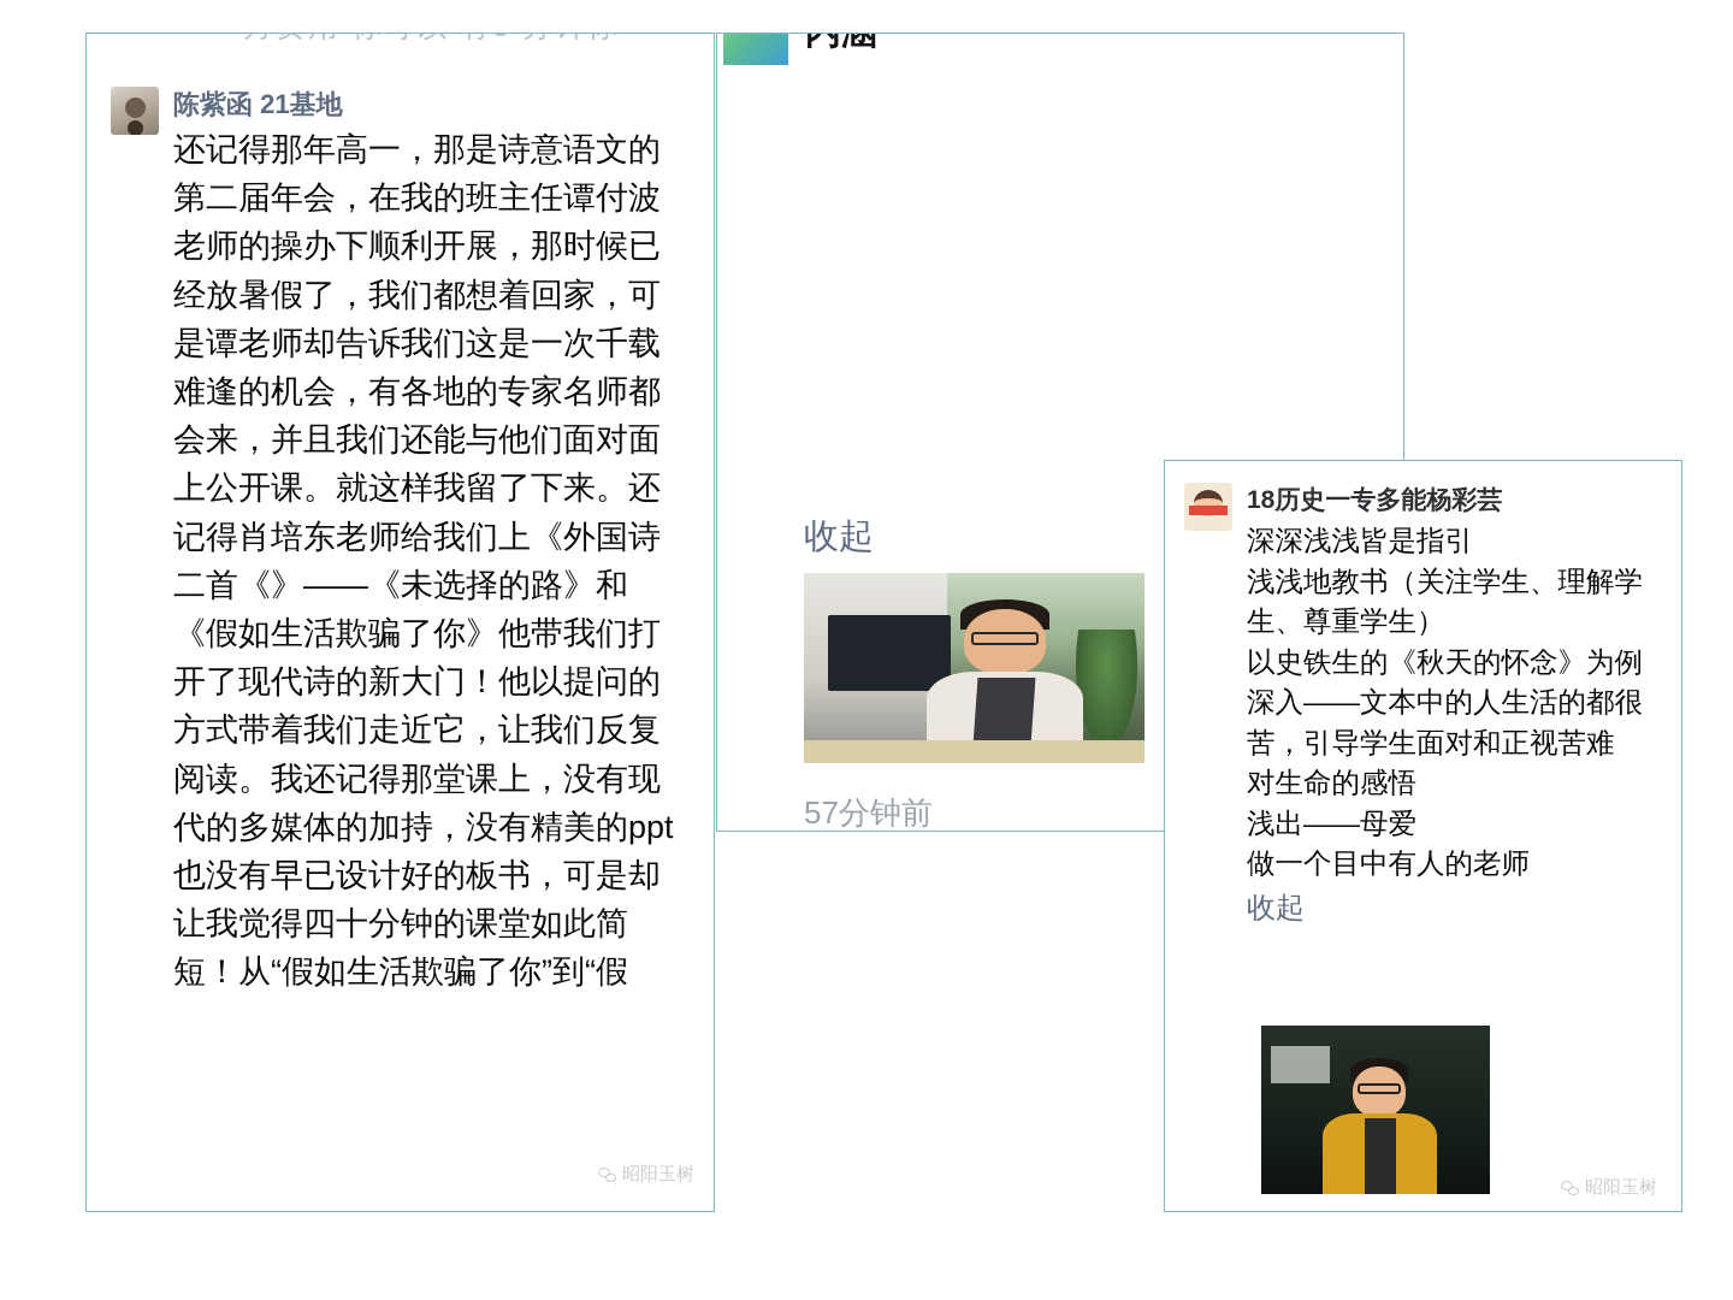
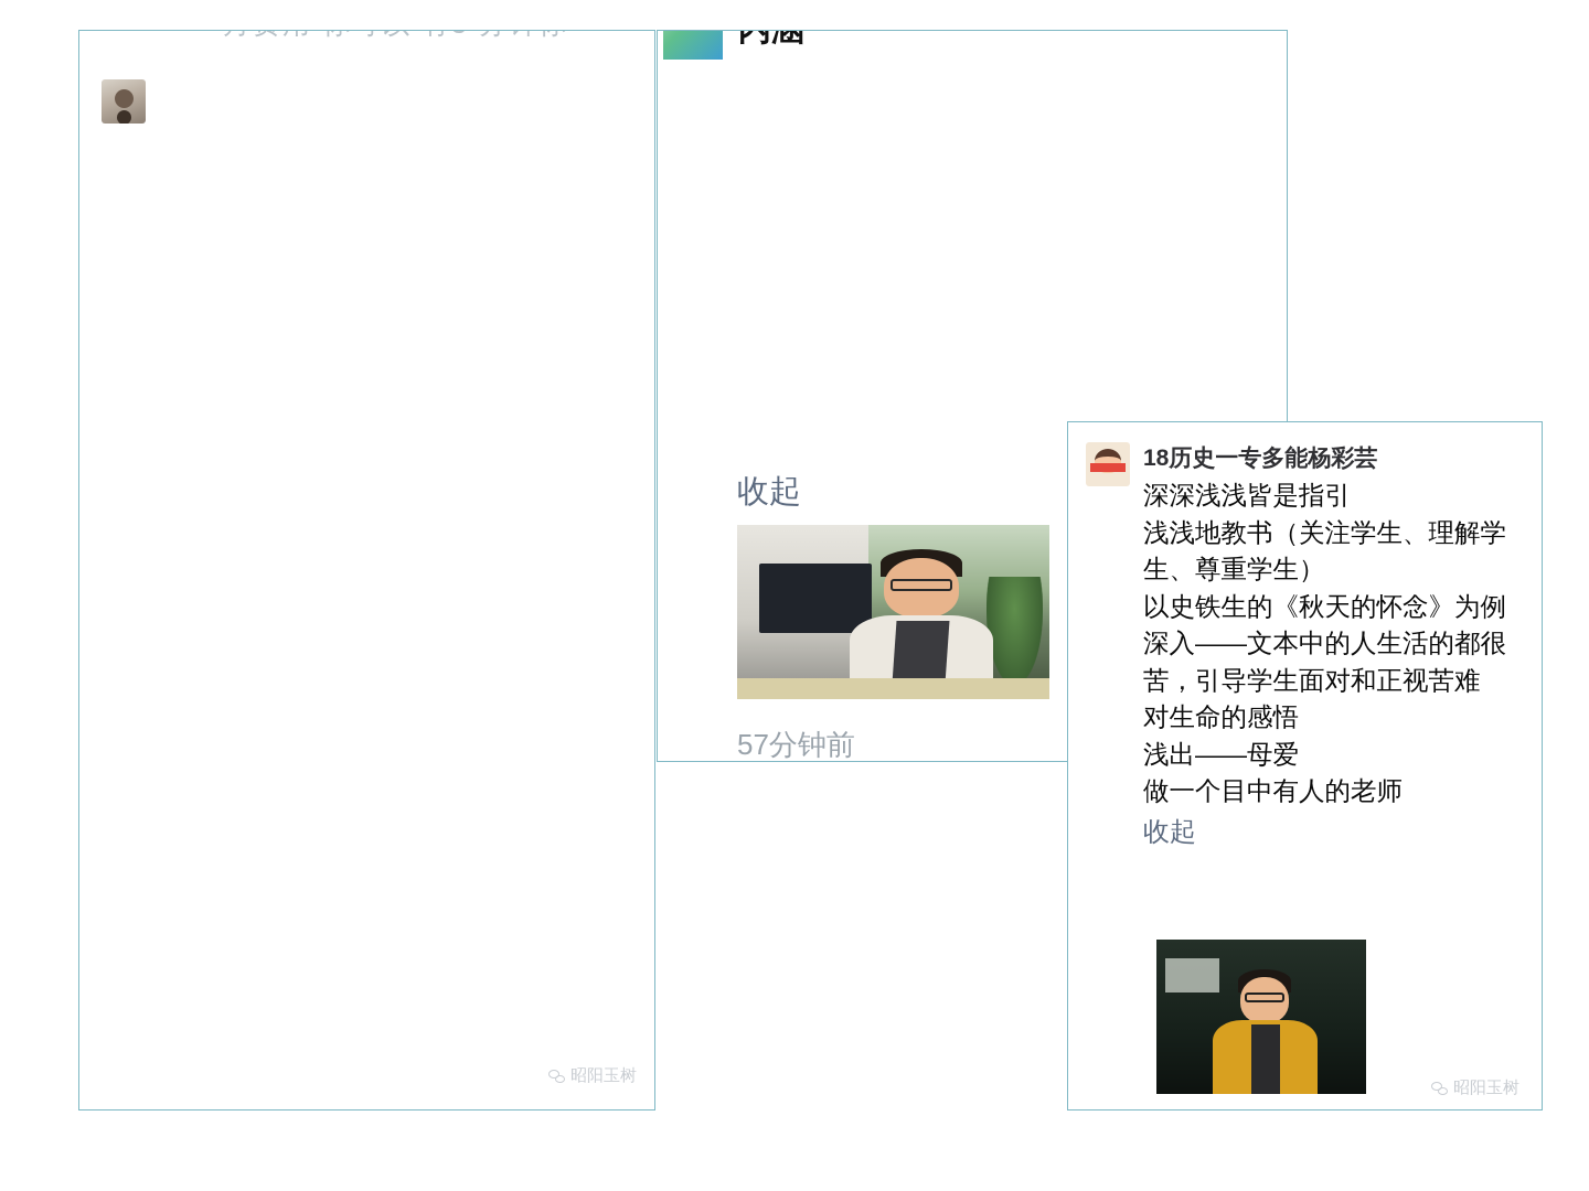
- 陈紫函 21基地
- 还记得那年高一，那是诗意语文的第二届年会，在我的班主任谭付波老师的操办下顺利开展，那时候已经放暑假了，我们都想着回家，可是谭老师却告诉我们这是一次千载难逢的机会，有各地的专家名师都会来，并且我们还能与他们面对面上公开课。就这样我留了下来。还记得肖培东老师给我们上《外国诗二首《》——《未选择的路》和《假如生活欺骗了你》他带我们打开了现代诗的新大门！他以提问的方式带着我们走近它，让我们反复阅读。我还记得那堂课上，没有现代的多媒体的加持，没有精美的ppt也没有早已设计好的板书，可是却让我觉得四十分钟的课堂如此简短！从“假如生活欺骗了你”到“假
  昭阳玉树
  收起
  57分钟前
  18历史一专多能杨彩芸
  深深浅浅皆是指引
  浅浅地教书（关注学生、理解学生、尊重学生）
  以史铁生的《秋天的怀念》为例
  深入——文本中的人生活的都很苦，引导学生面对和正视苦难
  对生命的感悟
  浅出——母爱
  做一个目中有人的老师
  收起
  昭阳玉树
